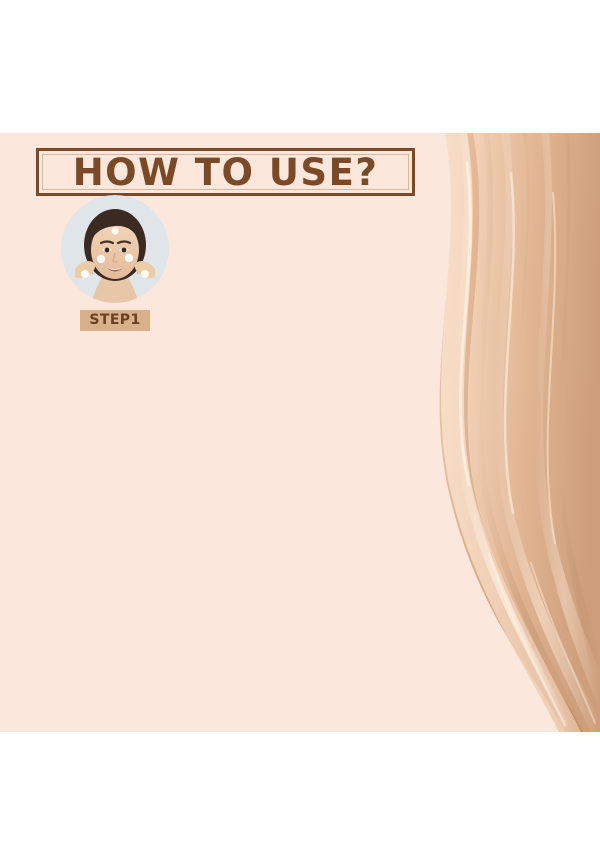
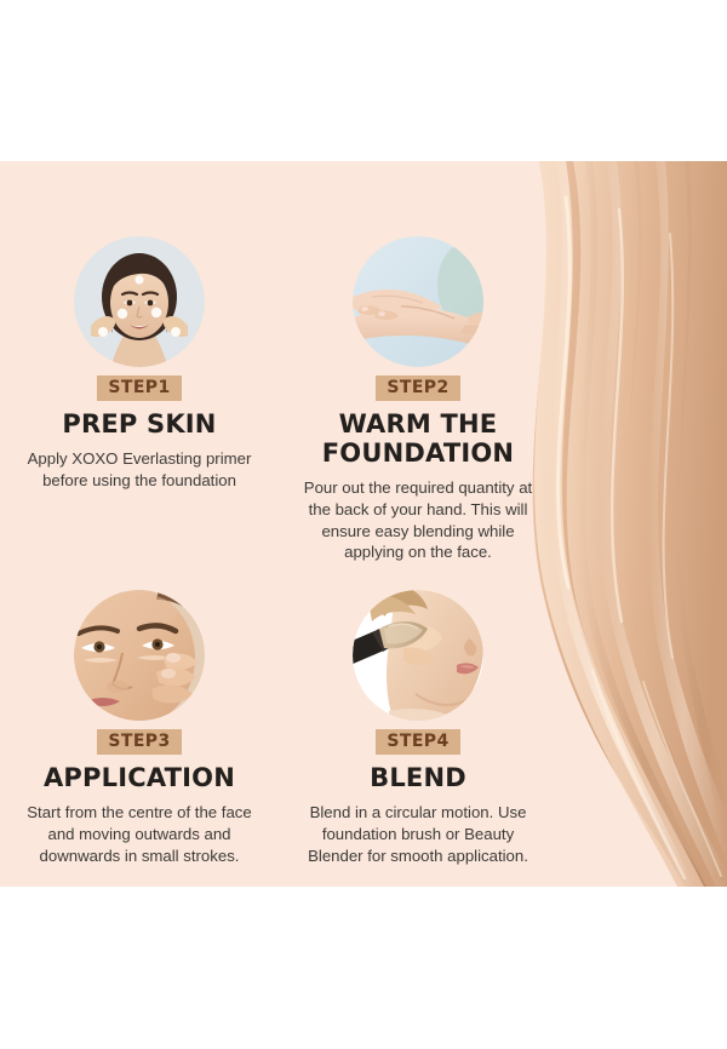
- HOW TO USE?
  STEP1
+ PREP SKIN
+ Apply XOXO Everlasting primer before using the foundation
+ STEP2
+ WARM THE FOUNDATION
+ Pour out the required quantity at the back of your hand. This will ensure easy blending while applying on the face.
+ STEP3
+ APPLICATION
+ Start from the centre of the face and moving outwards and downwards in small strokes.
+ STEP4
+ BLEND
+ Blend in a circular motion. Use foundation brush or Beauty Blender for smooth application.
